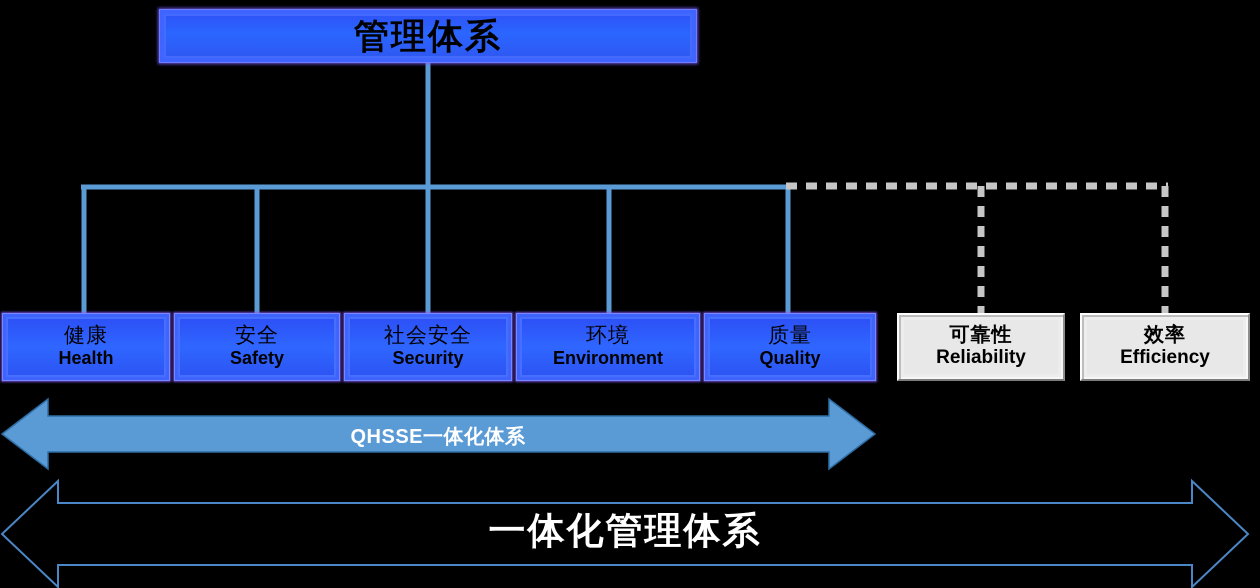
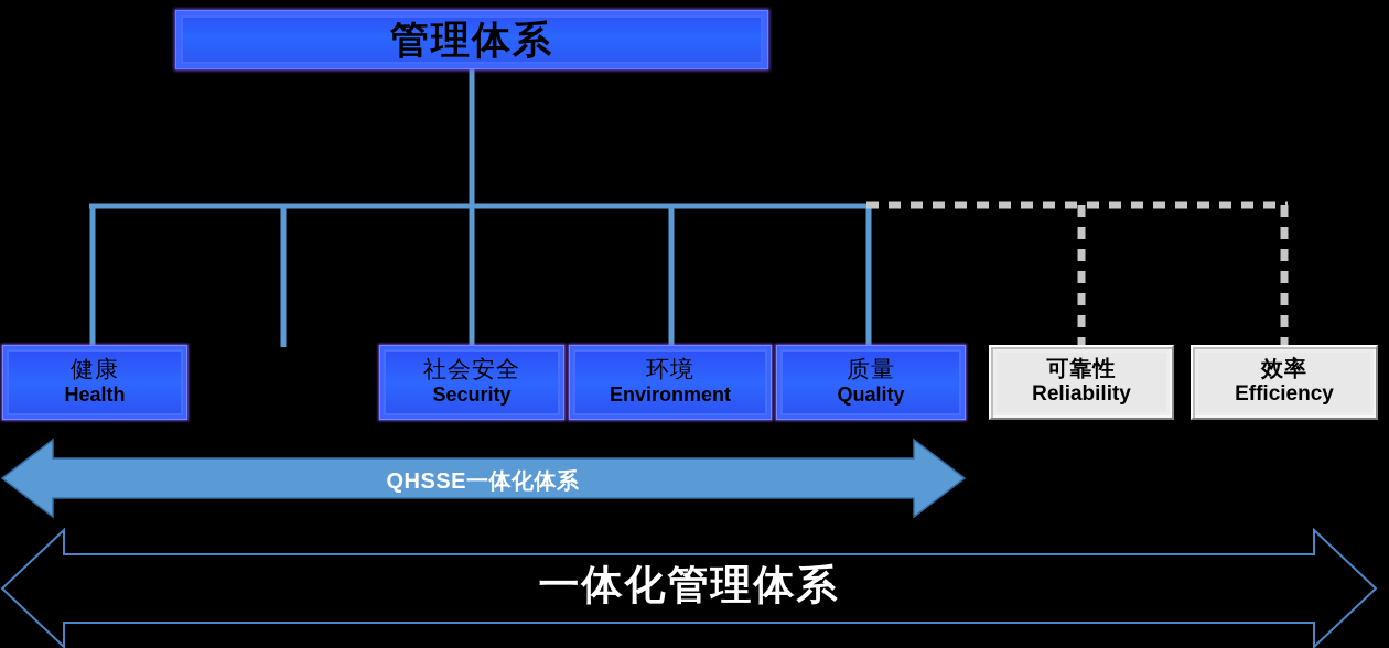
  管理体系
  健康
  Health
- 安全
- Safety
  社会安全
  Security
  环境
  Environment
  质量
  Quality
  可靠性
  Reliability
  效率
  Efficiency
  QHSSE一体化体系
  一体化管理体系
